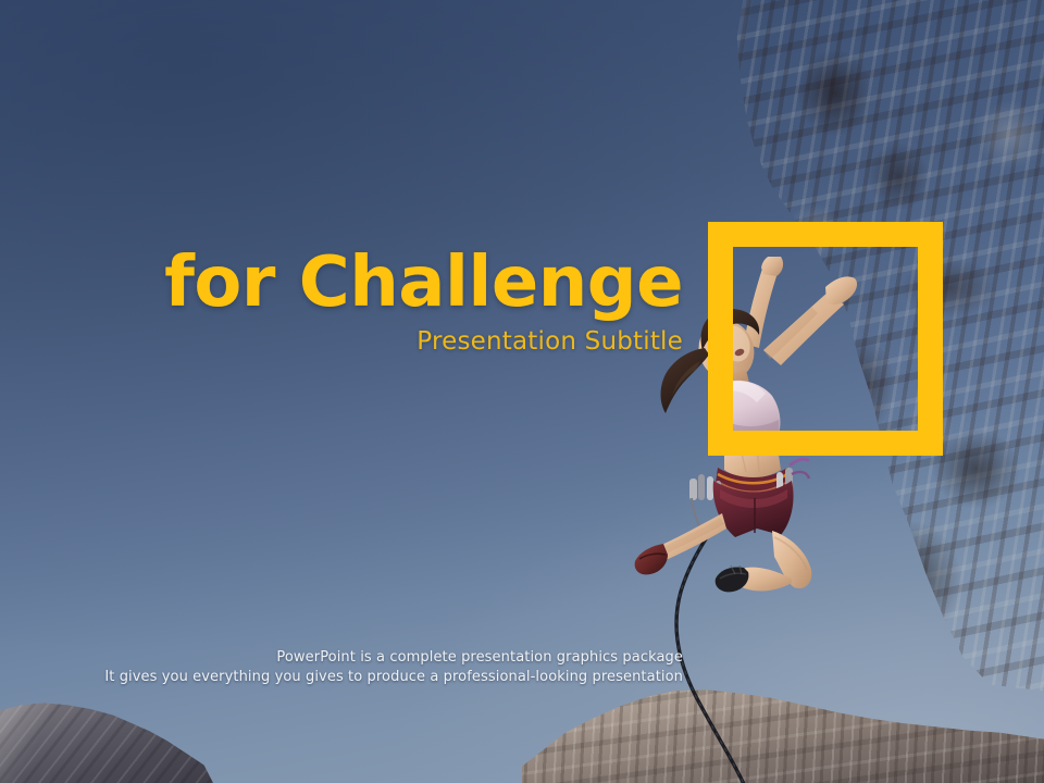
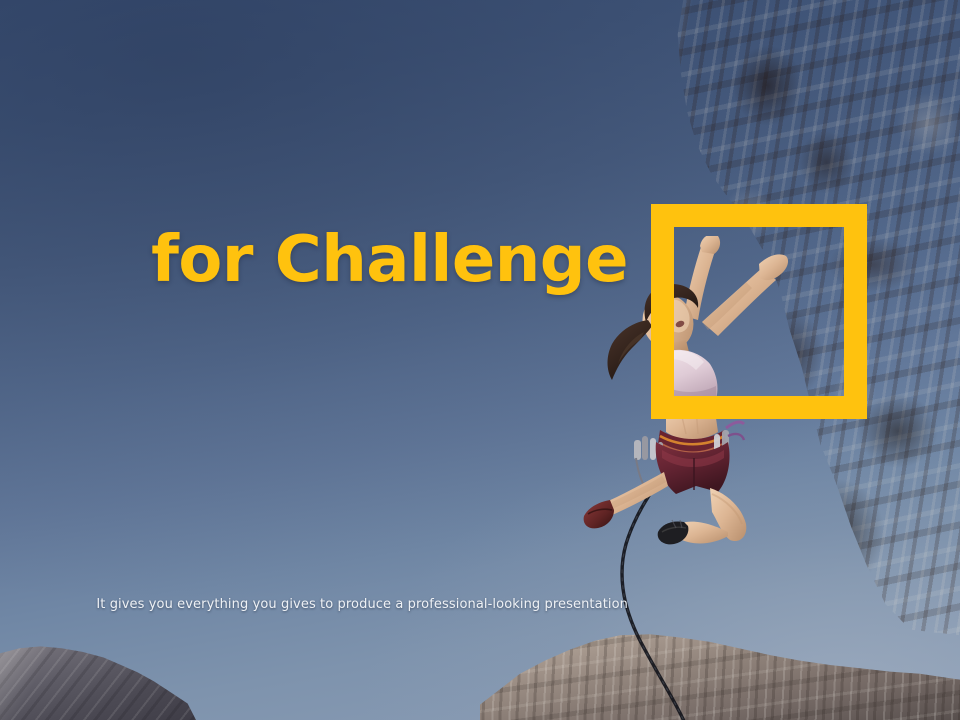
  for Challenge
- Presentation Subtitle
- PowerPoint is a complete presentation graphics package
  It gives you everything you gives to produce a professional-looking presentation
